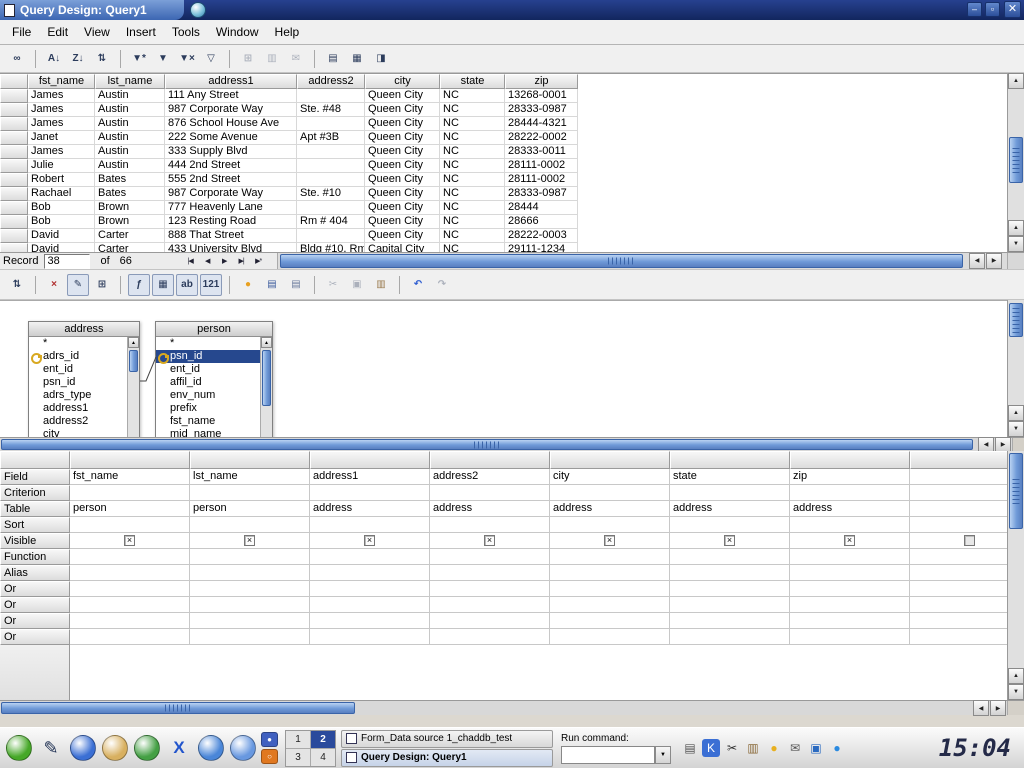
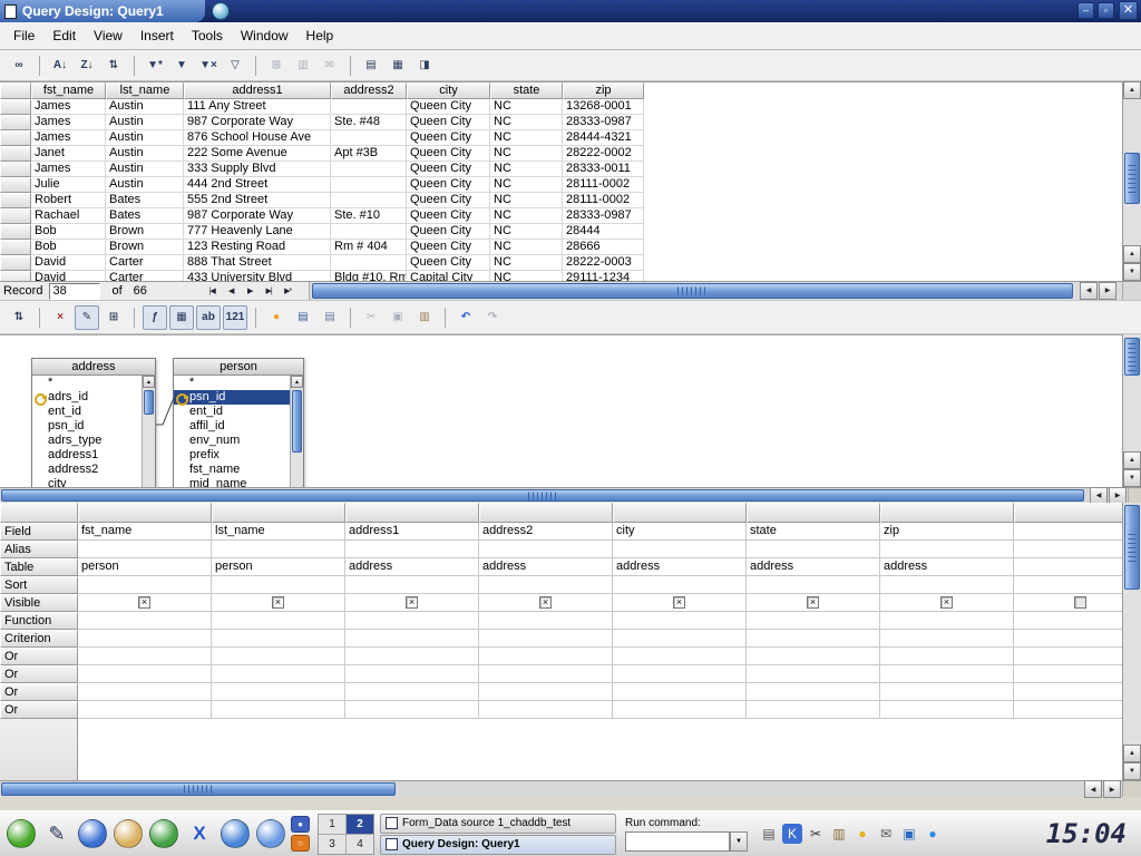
  Query Design: Query1
  –
  ▫
  ✕
  File
  Edit
  View
  Insert
  Tools
  Window
  Help
  ∞
  A↓
  Z↓
  ⇅
  ▼*
  ▼
  ▼×
  ▽
  ⊞
  ▥
  ✉
  ▤
  ▦
  ◨
  fst_name
  lst_name
  address1
  address2
  city
  state
  zip
  James
  Austin
  111 Any Street
  Queen City
  NC
  13268-0001
  James
  Austin
  987 Corporate Way
  Ste. #48
  Queen City
  NC
  28333-0987
  James
  Austin
  876 School House Ave
  Queen City
  NC
  28444-4321
  Janet
  Austin
  222 Some Avenue
  Apt #3B
  Queen City
  NC
  28222-0002
  James
  Austin
  333 Supply Blvd
  Queen City
  NC
  28333-0011
  Julie
  Austin
  444 2nd Street
  Queen City
  NC
  28111-0002
  Robert
  Bates
  555 2nd Street
  Queen City
  NC
  28111-0002
  Rachael
  Bates
  987 Corporate Way
  Ste. #10
  Queen City
  NC
  28333-0987
  Bob
  Brown
  777 Heavenly Lane
  Queen City
  NC
  28444
  Bob
  Brown
  123 Resting Road
  Rm # 404
  Queen City
  NC
  28666
  David
  Carter
  888 That Street
  Queen City
  NC
  28222-0003
  David
  Carter
  433 University Blvd
  Bldg #10, Rm
  Capital City
  NC
  29111-1234
  Record
  38
  of
  66
  ⇅
  ×
  ✎
  ⊞
  ƒ
  ▦
  ab
  121
  ●
  ▤
  ▤
  ✂
  ▣
  ▥
  ↶
  ↷
  address
  *
  adrs_id
  ent_id
  psn_id
  adrs_type
  address1
  address2
  city
  person
  *
  psn_id
  ent_id
  affil_id
  env_num
  prefix
  fst_name
  mid_name
  Field
  fst_name
  lst_name
  address1
  address2
  city
  state
  zip
- Criterion
+ Alias
  Table
  person
  person
  address
  address
  address
  address
  address
  Sort
  Visible
  ×
  ×
  ×
  ×
  ×
  ×
  ×
  Function
- Alias
+ Criterion
  Or
  Or
  Or
  Or
  ✎
  X
  ●
  ○
  1
  2
  3
  4
  Form_Data source 1_chaddb_test
  Query Design: Query1
  Run command:
  ▤
  K
  ✂
  ▥
  ●
  ✉
  ▣
  ●
  15:04
